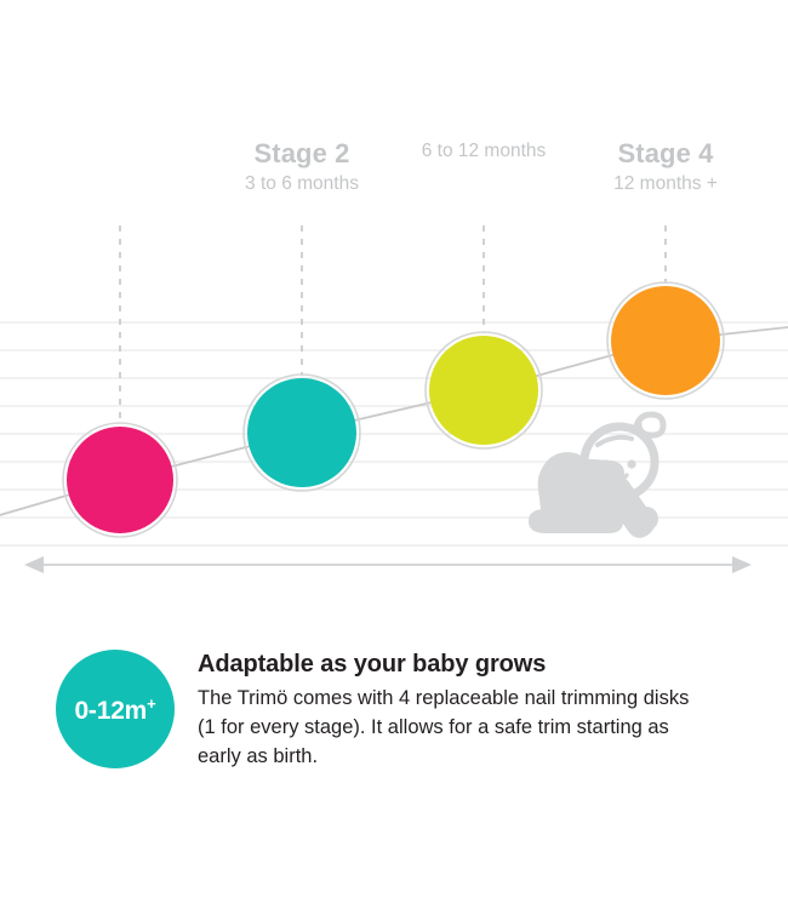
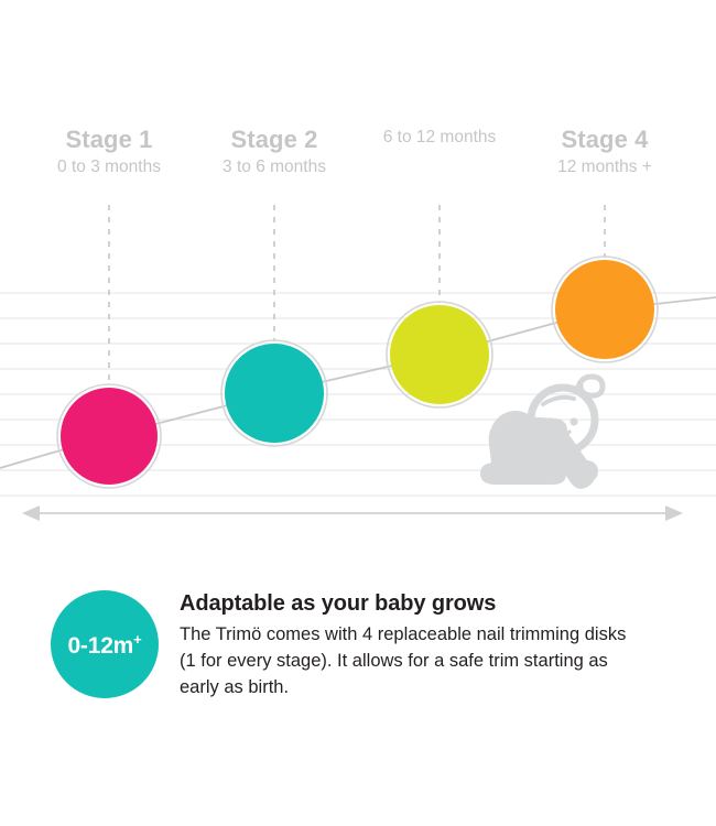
+ Stage 1
+ 0 to 3 months
  Stage 2
  3 to 6 months
  6 to 12 months
  Stage 4
  12 months +
  0-12m+
  Adaptable as your baby grows
  The Trimö comes with 4 replaceable nail trimming disks (1 for every stage). It allows for a safe trim starting as early as birth.
